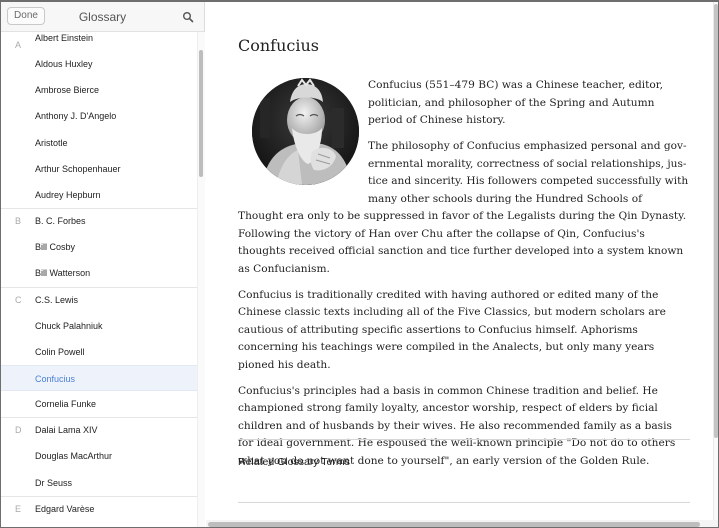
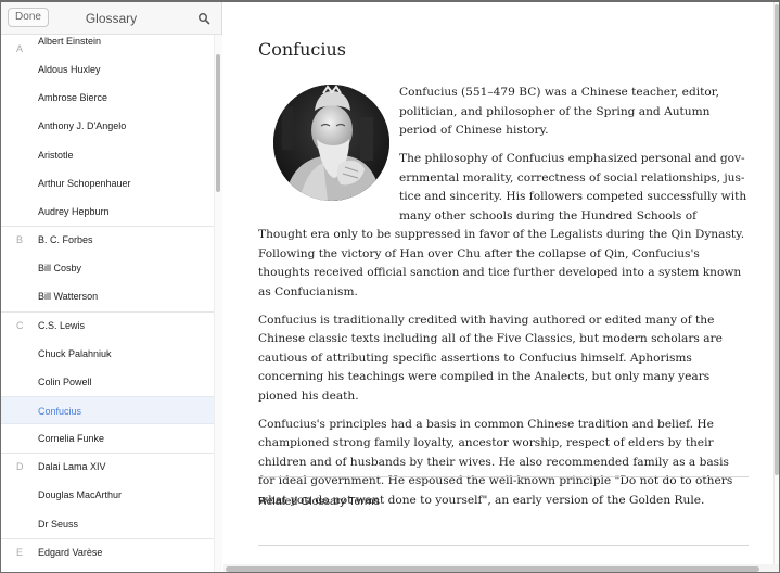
  Done
  Glossary
  A
  Albert Einstein
  Aldous Huxley
  Ambrose Bierce
  Anthony J. D'Angelo
  Aristotle
  Arthur Schopenhauer
  Audrey Hepburn
  B
  B. C. Forbes
  Bill Cosby
  Bill Watterson
  C
  C.S. Lewis
  Chuck Palahniuk
  Colin Powell
  Confucius
  Cornelia Funke
  D
  Dalai Lama XIV
  Douglas MacArthur
  Dr Seuss
  E
  Edgard Varèse
  Confucius
  Confucius (551–479 BC) was a Chinese teacher, editor, politi­cian, and philosopher of the Spring and Autumn period of Chinese history.
  The philosophy of Confucius emphasized personal and gov­ernmental morality, correctness of social relationships, jus­tice and sincerity. His followers competed successfully with many other schools during the Hundred Schools of Thought era only to be suppressed in favor of the Legalists during the Qin Dynasty. Following the victory of Han over Chu after the collapse of Qin, Confucius's thoughts received of­ficial sanction and tice further developed into a system known as Confucianism.
  Confucius is traditionally credited with having authored or edited many of the Chinese classic texts including all of the Five Classics, but modern scholars are cautious of at­tributing specific assertions to Confucius himself. Aphorisms concerning his teachings were compiled in the Analects, but only many years pioned his death.
- Confucius's principles had a basis in common Chinese tradition and belief. He cham­pioned strong family loyalty, ancestor worship, respect of elders by ficial children and of husbands by their wives. He also recommended family as a basis for ideal govern­ment. He espoused the well-known principle "Do not do to others what you do not want done to yourself", an early version of the Golden Rule.
+ Confucius's principles had a basis in common Chinese tradition and belief. He cham­pioned strong family loyalty, ancestor worship, respect of elders by their children and of husbands by their wives. He also recommended family as a basis for ideal govern­ment. He espoused the well-known principle "Do not do to others what you do not want done to yourself", an early version of the Golden Rule.
  Related Glossary Terms
